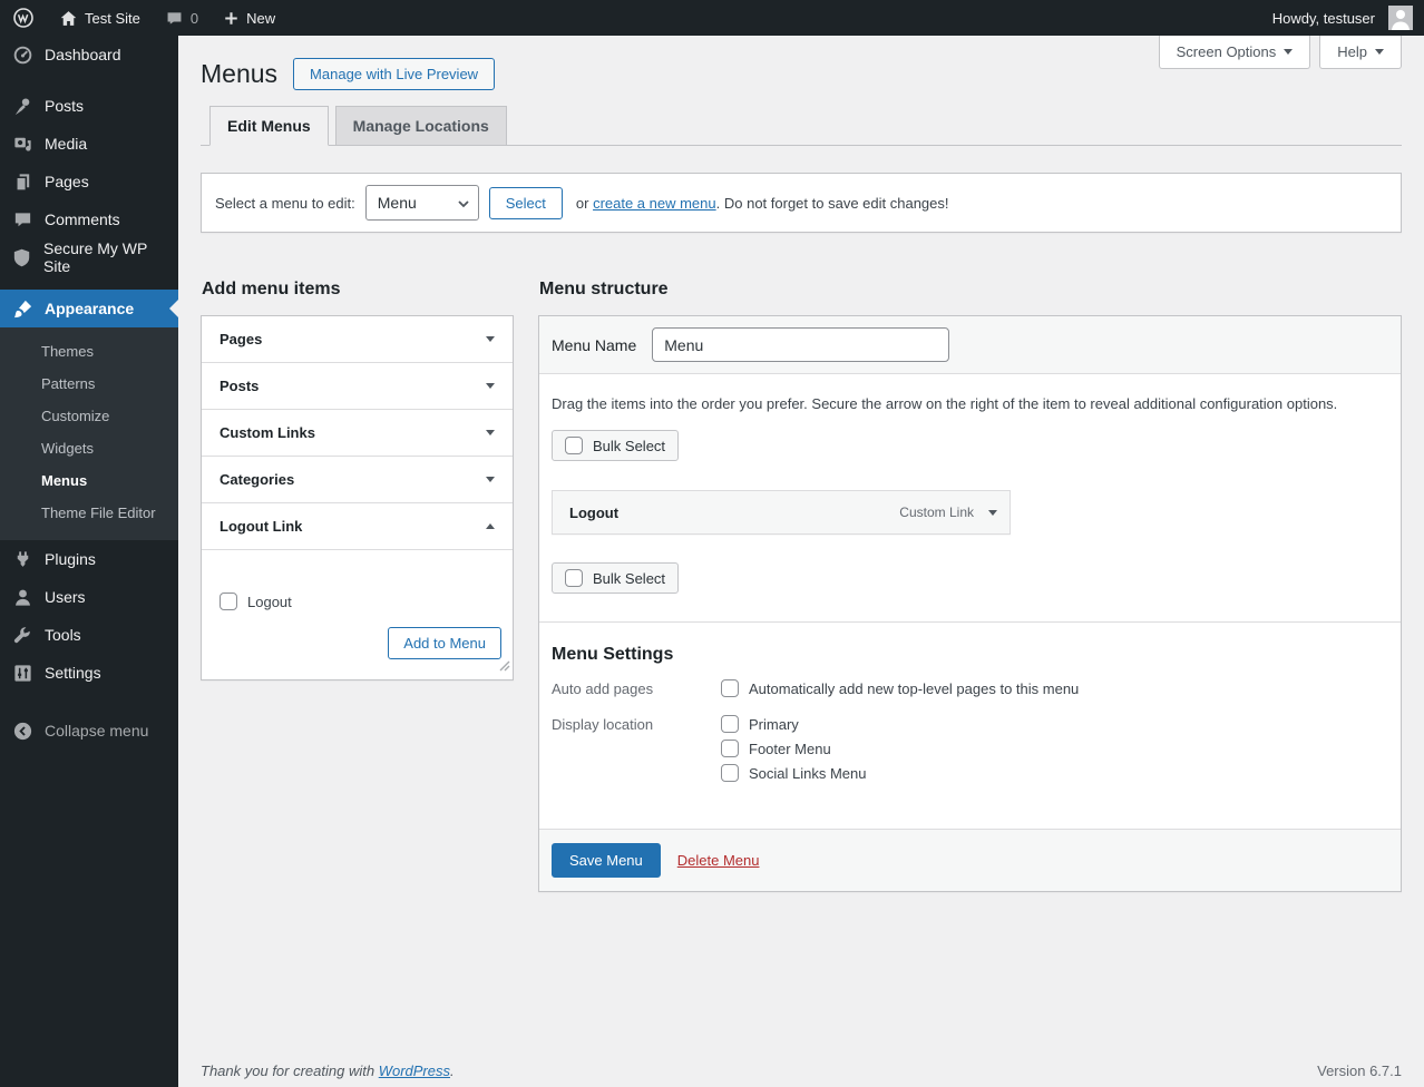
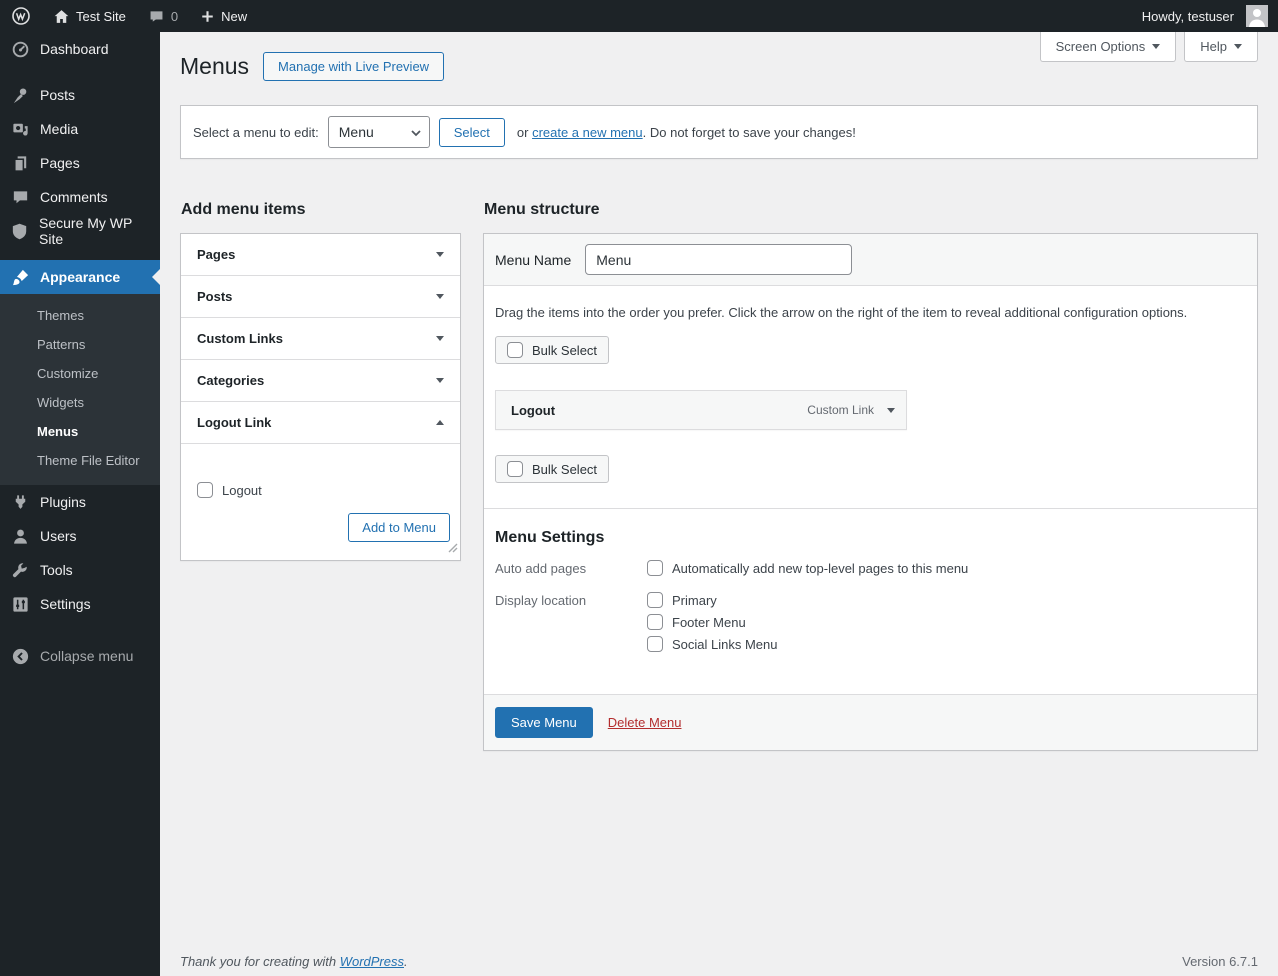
  Test Site
  0
  New
  Howdy, testuser
  Dashboard
  Posts
  Media
  Pages
  Comments
  Secure My WP Site
  Appearance
  Themes
  Patterns
  Customize
  Widgets
  Menus
  Theme File Editor
  Plugins
  Users
  Tools
  Settings
  Collapse menu
  Screen Options
  Help
  Menus
  Manage with Live Preview
- Edit Menus
- Manage Locations
  Select a menu to edit:
  Menu
  Select
- or create a new menu. Do not forget to save edit changes!
+ or create a new menu. Do not forget to save your changes!
  Add menu items
  Pages
  Posts
  Custom Links
  Categories
  Logout Link
  Logout
  Add to Menu
  Menu structure
  Menu Name
  Menu
- Drag the items into the order you prefer. Secure the arrow on the right of the item to reveal additional configuration options.
+ Drag the items into the order you prefer. Click the arrow on the right of the item to reveal additional configuration options.
  Bulk Select
  Logout
  Custom Link
  Bulk Select
  Menu Settings
  Auto add pages
  Automatically add new top-level pages to this menu
  Display location
  Primary
  Footer Menu
  Social Links Menu
  Save Menu
  Delete Menu
  Thank you for creating with WordPress.
  Version 6.7.1
